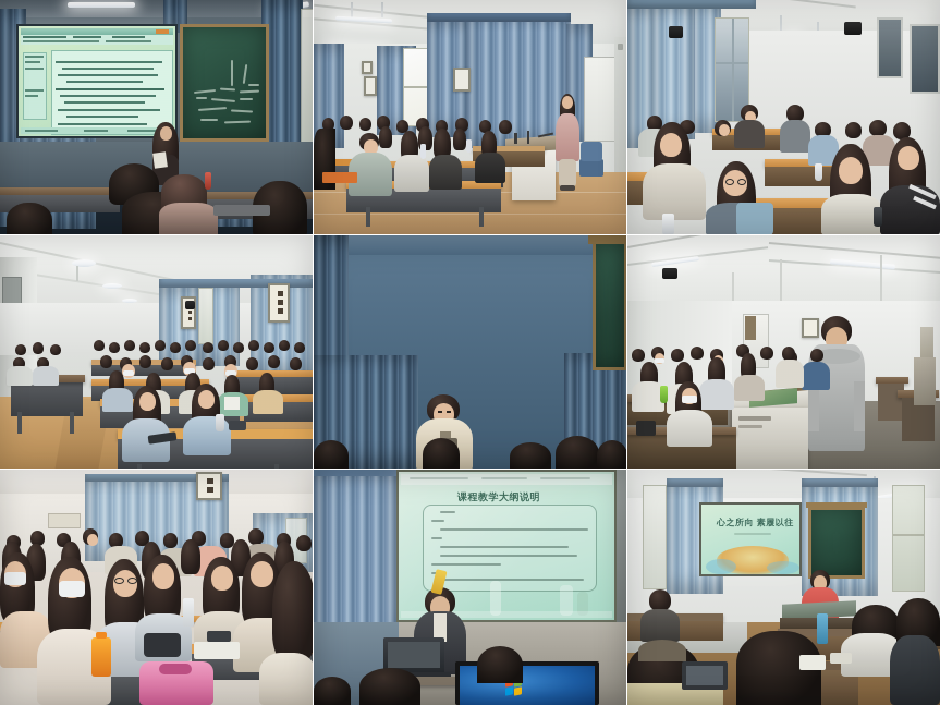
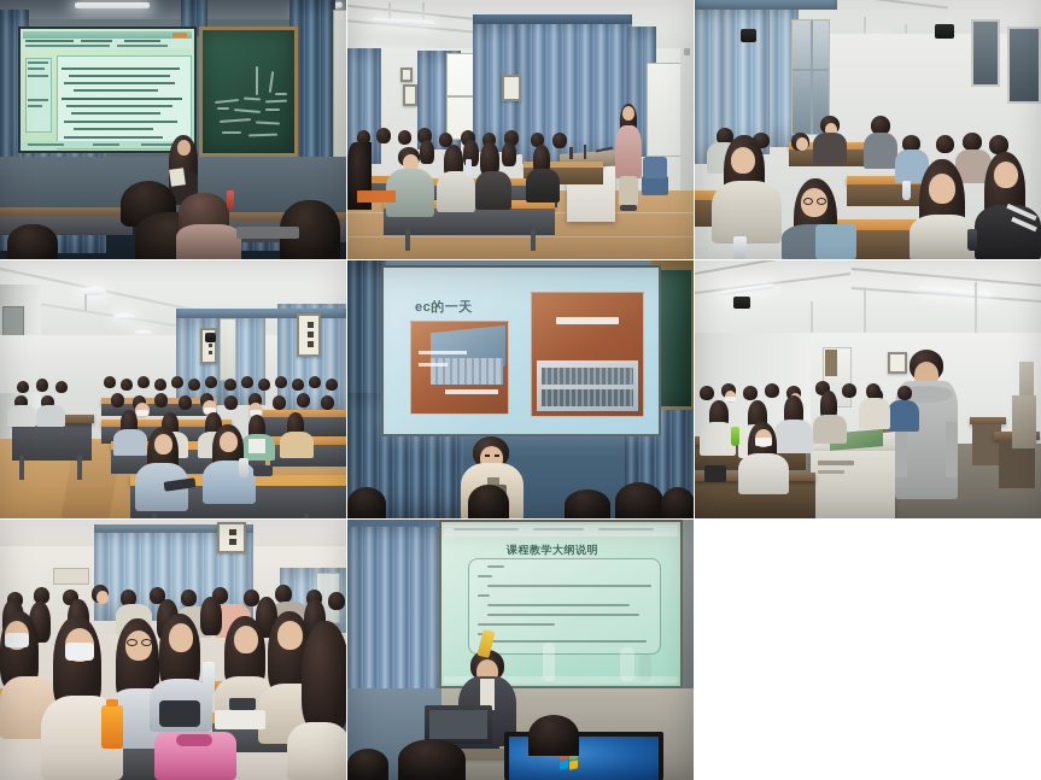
+ ec的一天
  课程教学大纲说明
- 心之所向 素履以往
